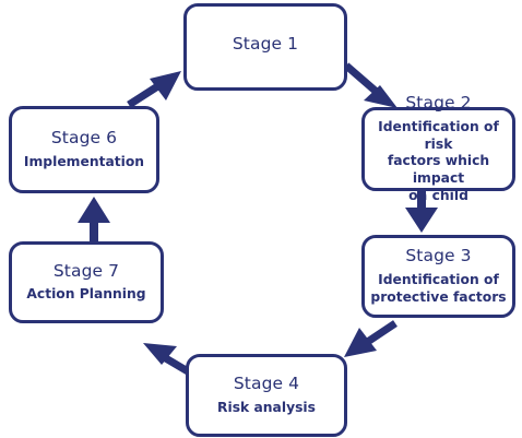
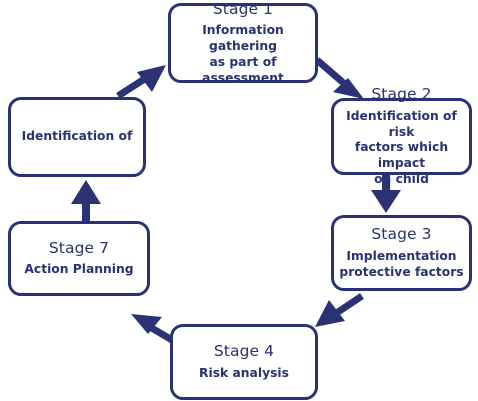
  Stage 1
+ Information gathering
+ as part of assessment
  Stage 2
  Identification of risk
  factors which impact
  on child
  Stage 3
- Identification of
+ Implementation
  protective factors
  Stage 4
  Risk analysis
  Stage 7
  Action Planning
- Stage 6
- Implementation
+ Identification of
